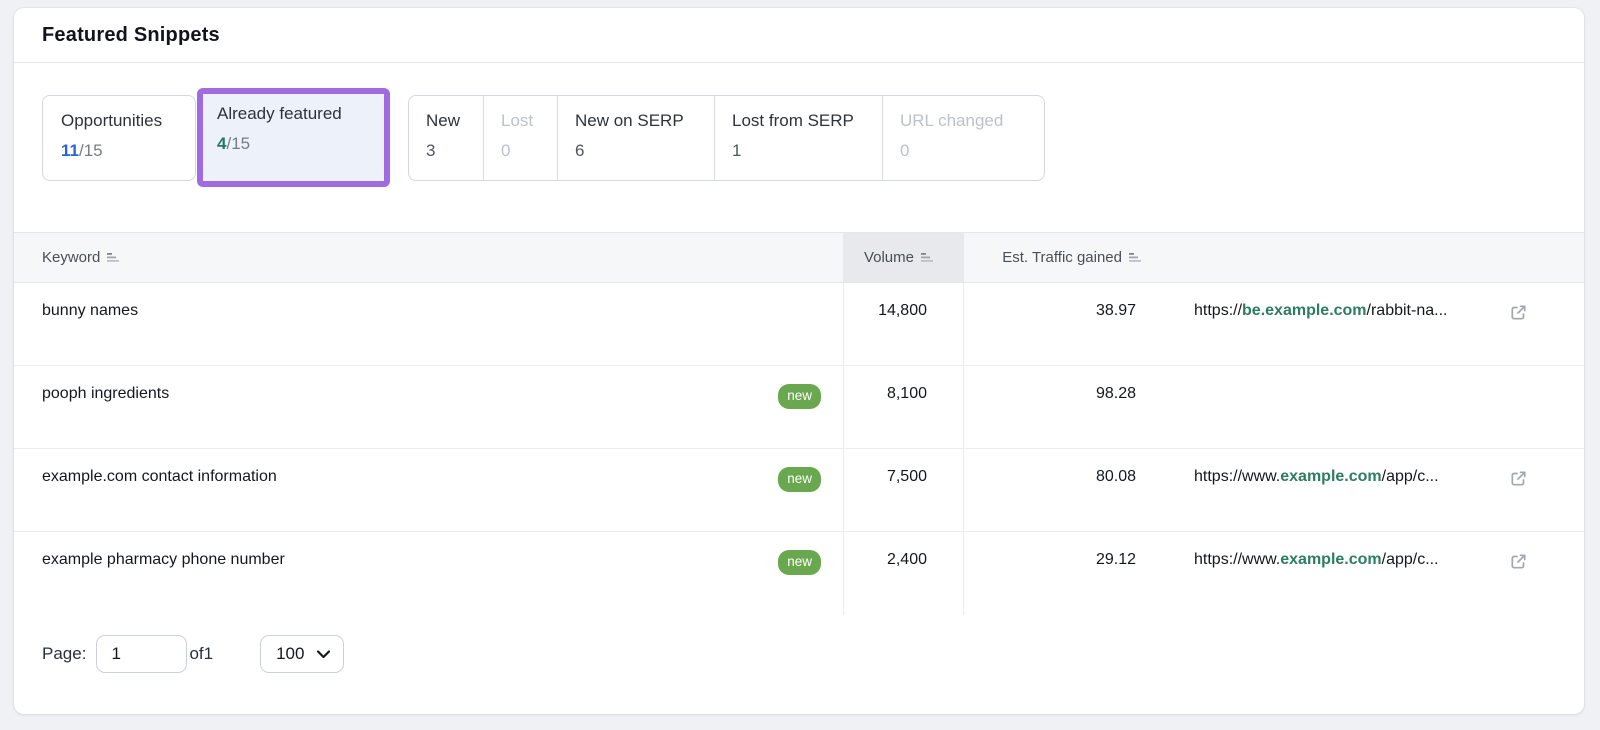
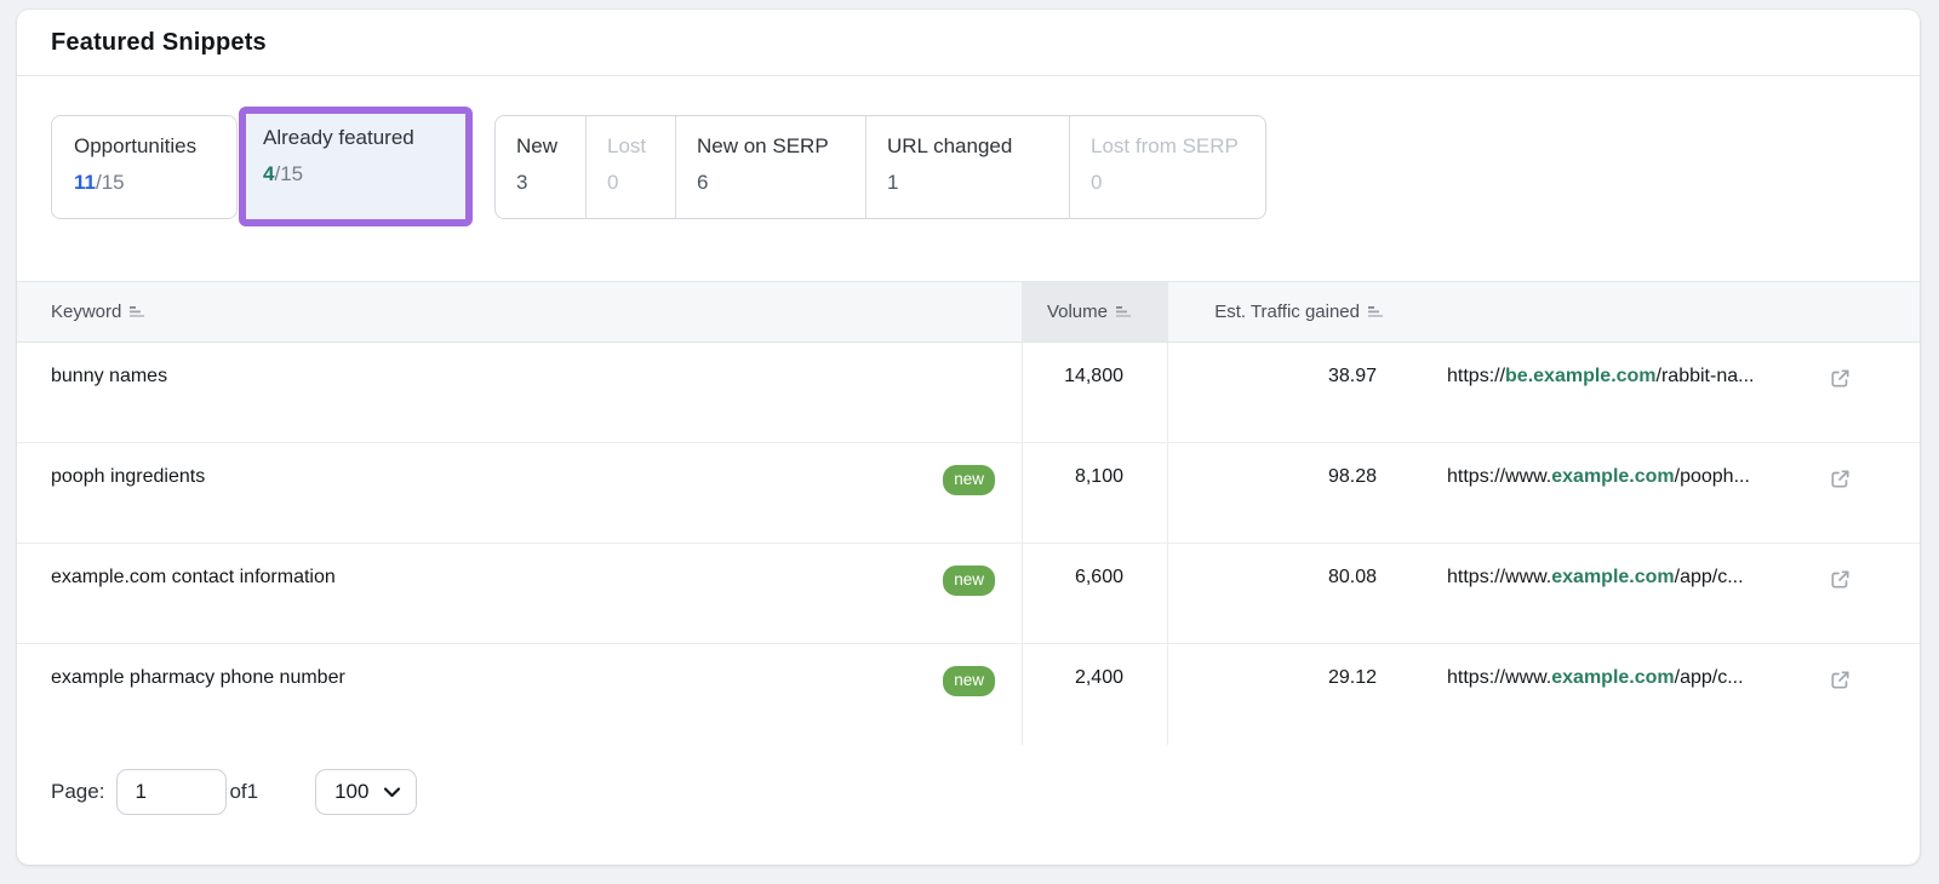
  Featured Snippets
  Opportunities
  11/15
  Already featured
  4/15
  New
  3
  Lost
  0
  New on SERP
  6
- Lost from SERP
+ URL changed
  1
- URL changed
+ Lost from SERP
  0
  Keyword
  Volume
  Est. Traffic gained
  bunny names
  14,800
  38.97
  https://be.example.com/rabbit-na...
  pooph ingredients
  new
  8,100
  98.28
+ https://www.example.com/pooph...
  example.com contact information
  new
- 7,500
+ 6,600
  80.08
  https://www.example.com/app/c...
  example pharmacy phone number
  new
  2,400
  29.12
  https://www.example.com/app/c...
  Page:
  1
  of1
  100
